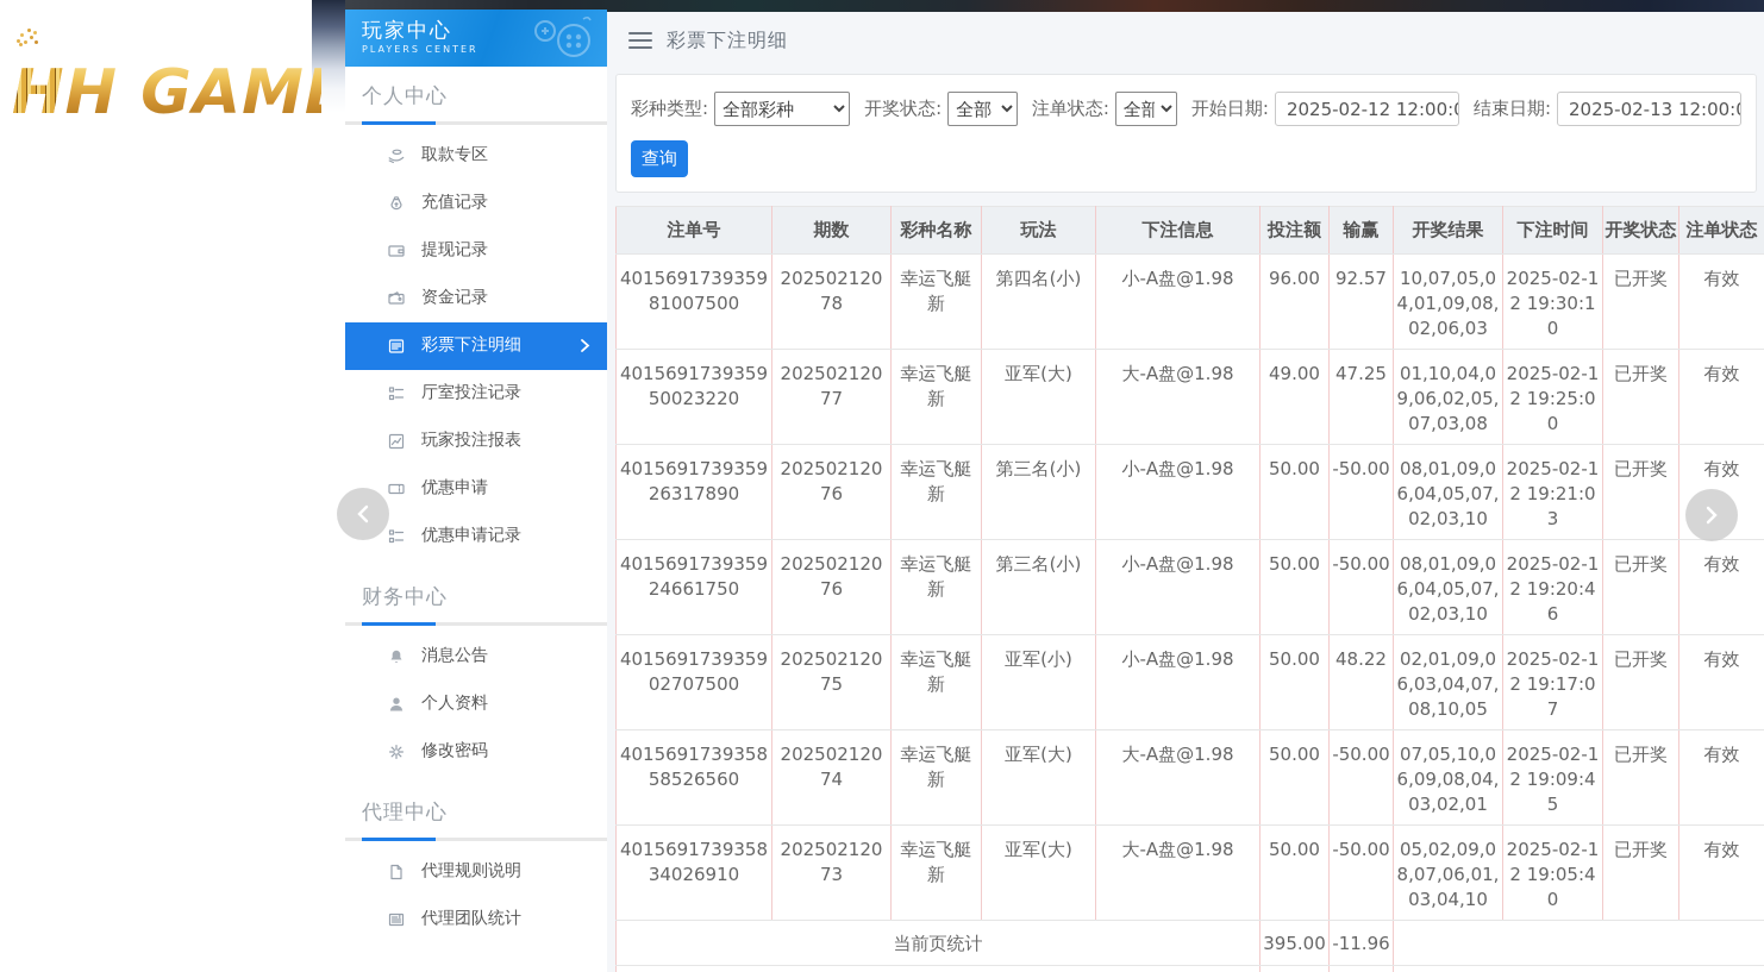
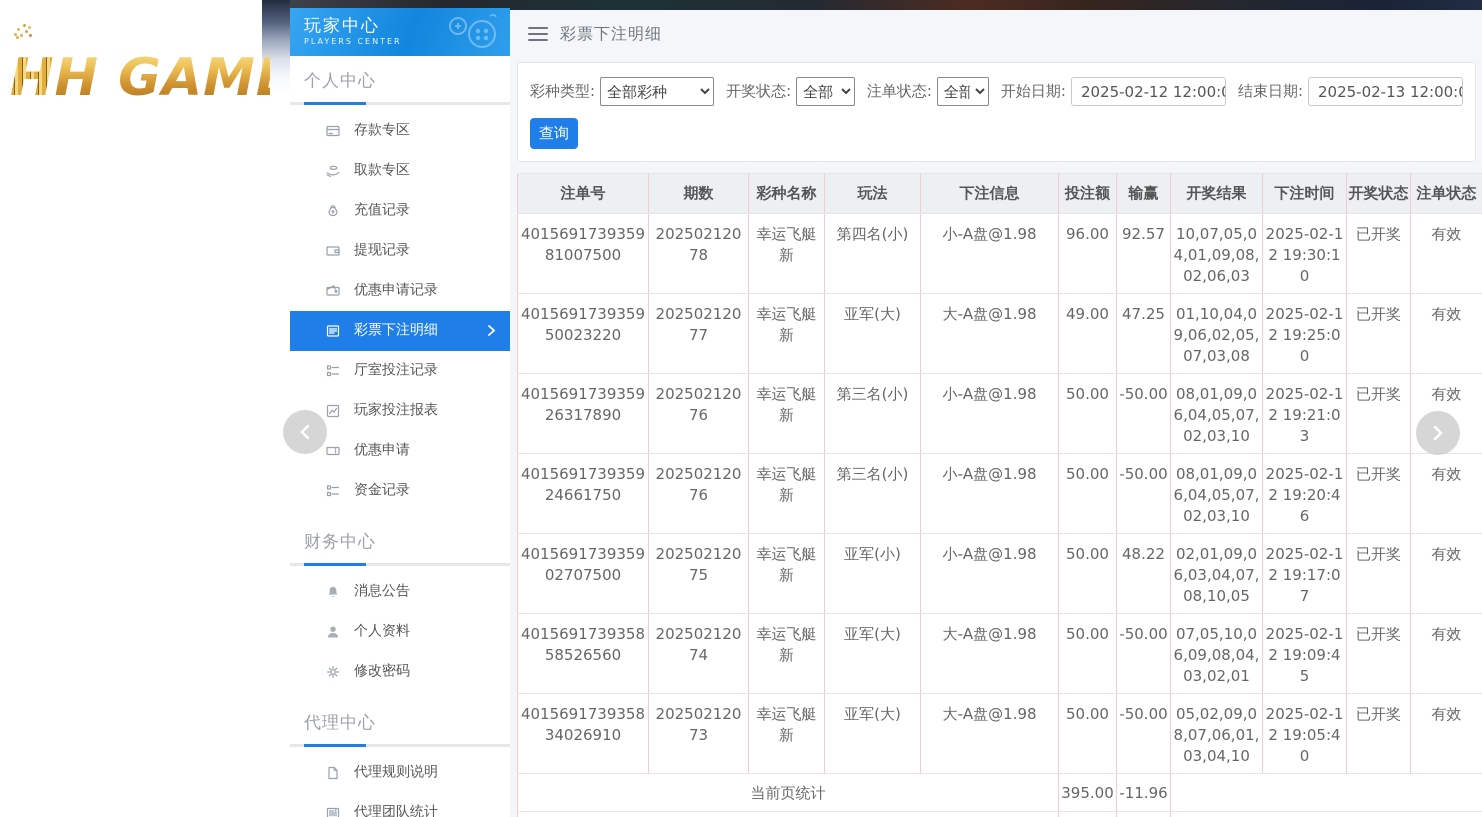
  HH GAME
  玩家中心
  PLAYERS CENTER
  个人中心
+ 存款专区
  取款专区
  充值记录
  提现记录
- 资金记录
+ 优惠申请记录
  彩票下注明细
  厅室投注记录
  玩家投注报表
  优惠申请
- 优惠申请记录
+ 资金记录
  财务中心
  消息公告
  个人资料
  修改密码
  代理中心
  代理规则说明
  代理团队统计
  彩票下注明细
  彩种类型:
  全部彩种
  开奖状态:
  全部
  注单状态:
  全部
  开始日期:
  2025-02-12 12:00:
  结束日期:
  2025-02-13 12:00:
  查询
  注单号	期数	彩种名称	玩法	下注信息	投注额	输赢	开奖结果	下注时间	开奖状态	注单状态
  401569173935981007500	20250212078	幸运飞艇新	第四名(小)	小-A盘@1.98	96.00	92.57	10,07,05,04,01,09,08,02,06,03	2025-02-12 19:30:10	已开奖	有效
  401569173935950023220	20250212077	幸运飞艇新	亚军(大)	大-A盘@1.98	49.00	47.25	01,10,04,09,06,02,05,07,03,08	2025-02-12 19:25:00	已开奖	有效
  401569173935926317890	20250212076	幸运飞艇新	第三名(小)	小-A盘@1.98	50.00	-50.00	08,01,09,06,04,05,07,02,03,10	2025-02-12 19:21:03	已开奖	有效
  401569173935924661750	20250212076	幸运飞艇新	第三名(小)	小-A盘@1.98	50.00	-50.00	08,01,09,06,04,05,07,02,03,10	2025-02-12 19:20:46	已开奖	有效
  401569173935902707500	20250212075	幸运飞艇新	亚军(小)	小-A盘@1.98	50.00	48.22	02,01,09,06,03,04,07,08,10,05	2025-02-12 19:17:07	已开奖	有效
  401569173935858526560	20250212074	幸运飞艇新	亚军(大)	大-A盘@1.98	50.00	-50.00	07,05,10,06,09,08,04,03,02,01	2025-02-12 19:09:45	已开奖	有效
  401569173935834026910	20250212073	幸运飞艇新	亚军(大)	大-A盘@1.98	50.00	-50.00	05,02,09,08,07,06,01,03,04,10	2025-02-12 19:05:40	已开奖	有效
  当前页统计	395.00	-11.96
